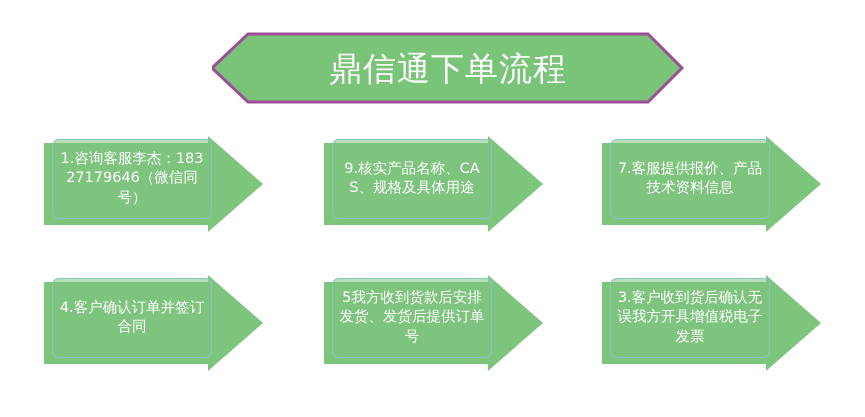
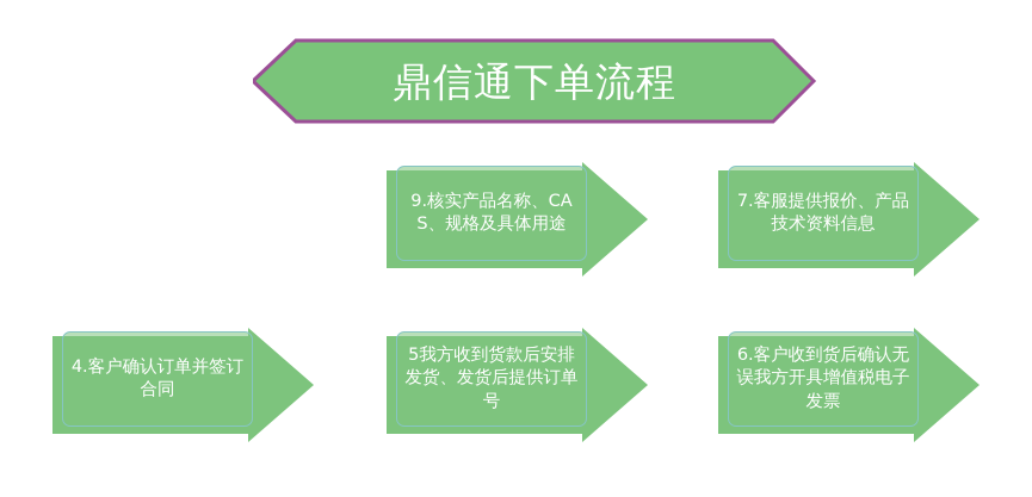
  鼎信通下单流程
- 1.咨询客服李杰：18327179646（微信同号）
  9.核实产品名称、CAS、规格及具体用途
  7.客服提供报价、产品技术资料信息
  4.客户确认订单并签订合同
  5我方收到货款后安排发货、发货后提供订单号
- 3.客户收到货后确认无误我方开具增值税电子发票
+ 6.客户收到货后确认无误我方开具增值税电子发票
